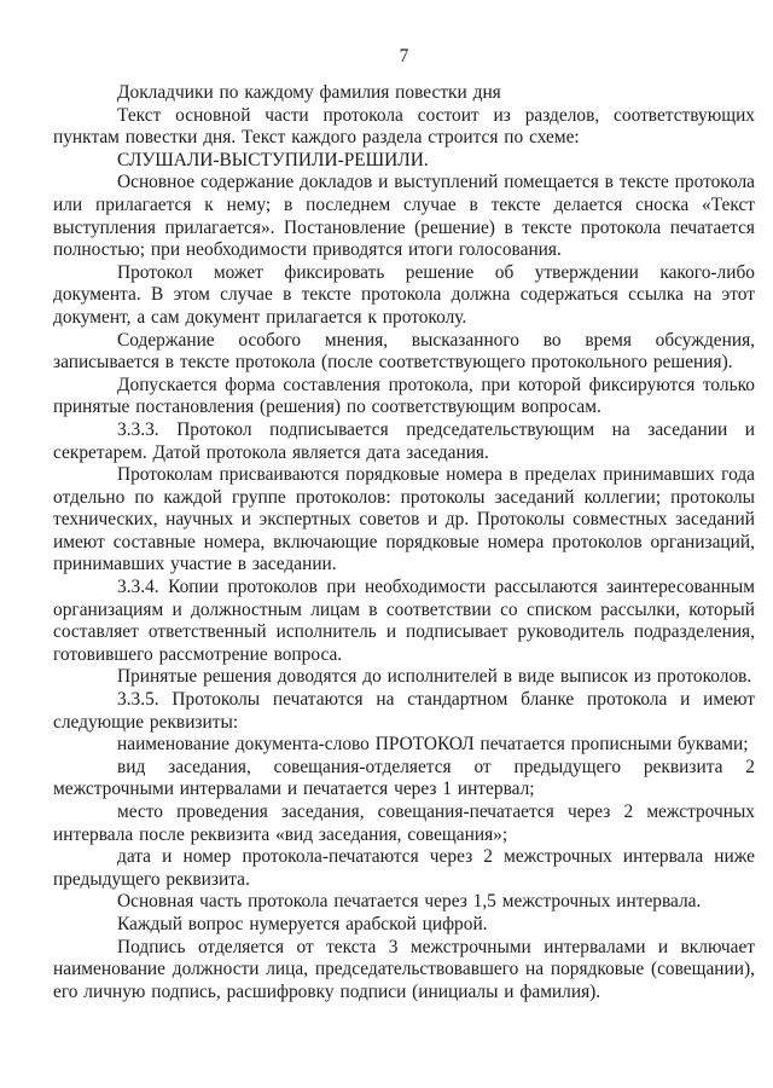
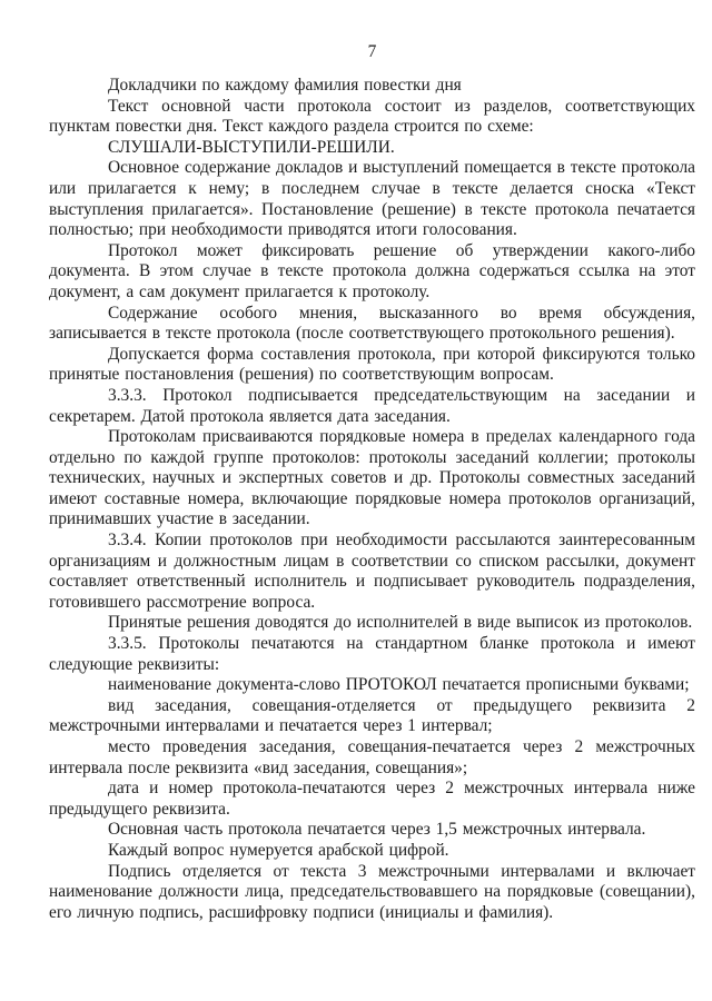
  7
  Докладчики по каждому фамилия повестки дня
  Текст основной части протокола состоит из разделов, соответствующих пунктам повестки дня. Текст каждого раздела строится по схеме:
  СЛУШАЛИ-ВЫСТУПИЛИ-РЕШИЛИ.
  Основное содержание докладов и выступлений помещается в тексте протокола или прилагается к нему; в последнем случае в тексте делается сноска «Текст выступления прилагается». Постановление (решение) в тексте протокола печатается полностью; при необходимости приводятся итоги голосования.
  Протокол может фиксировать решение об утверждении какого-либо документа. В этом случае в тексте протокола должна содержаться ссылка на этот документ, а сам документ прилагается к протоколу.
  Содержание особого мнения, высказанного во время обсуждения, записывается в тексте протокола (после соответствующего протокольного решения).
  Допускается форма составления протокола, при которой фиксируются только принятые постановления (решения) по соответствующим вопросам.
  3.3.3. Протокол подписывается председательствующим на заседании и секретарем. Датой протокола является дата заседания.
- Протоколам присваиваются порядковые номера в пределах принимавших года отдельно по каждой группе протоколов: протоколы заседаний коллегии; протоколы технических, научных и экспертных советов и др. Протоколы совместных заседаний имеют составные номера, включающие порядковые номера протоколов организаций, принимавших участие в заседании.
+ Протоколам присваиваются порядковые номера в пределах календарного года отдельно по каждой группе протоколов: протоколы заседаний коллегии; протоколы технических, научных и экспертных советов и др. Протоколы совместных заседаний имеют составные номера, включающие порядковые номера протоколов организаций, принимавших участие в заседании.
- 3.3.4. Копии протоколов при необходимости рассылаются заинтересованным организациям и должностным лицам в соответствии со списком рассылки, который составляет ответственный исполнитель и подписывает руководитель подразделения, готовившего рассмотрение вопроса.
+ 3.3.4. Копии протоколов при необходимости рассылаются заинтересованным организациям и должностным лицам в соответствии со списком рассылки, документ составляет ответственный исполнитель и подписывает руководитель подразделения, готовившего рассмотрение вопроса.
  Принятые решения доводятся до исполнителей в виде выписок из протоколов.
  3.3.5. Протоколы печатаются на стандартном бланке протокола и имеют следующие реквизиты:
  наименование документа-слово ПРОТОКОЛ печатается прописными буквами;
  вид заседания, совещания-отделяется от предыдущего реквизита 2 межстрочными интервалами и печатается через 1 интервал;
  место проведения заседания, совещания-печатается через 2 межстрочных интервала после реквизита «вид заседания, совещания»;
  дата и номер протокола-печатаются через 2 межстрочных интервала ниже предыдущего реквизита.
  Основная часть протокола печатается через 1,5 межстрочных интервала.
  Каждый вопрос нумеруется арабской цифрой.
  Подпись отделяется от текста 3 межстрочными интервалами и включает наименование должности лица, председательствовавшего на порядковые (совещании), его личную подпись, расшифровку подписи (инициалы и фамилия).
